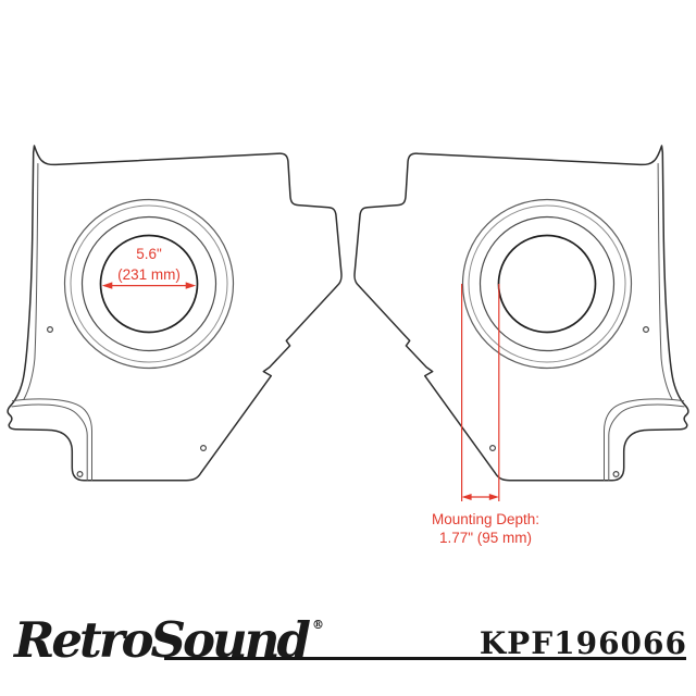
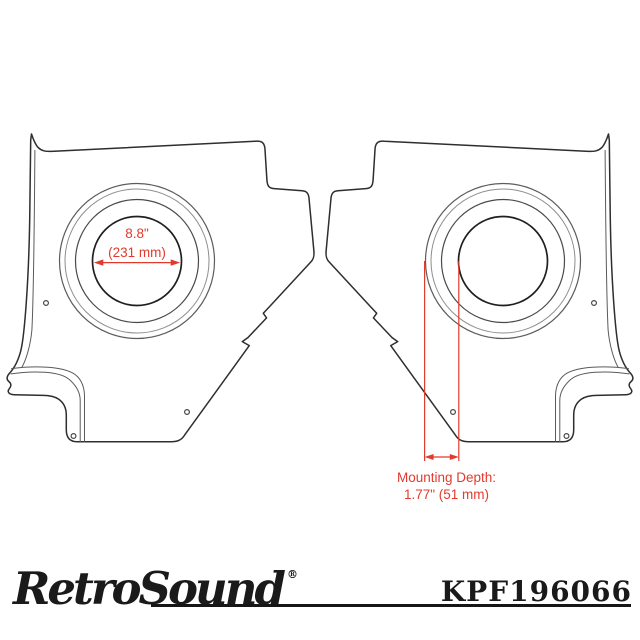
- 5.6"
+ 8.8"
  (231 mm)
  Mounting Depth:
- 1.77" (95 mm)
+ 1.77" (51 mm)
  RetroSound ®
  KPF196066
